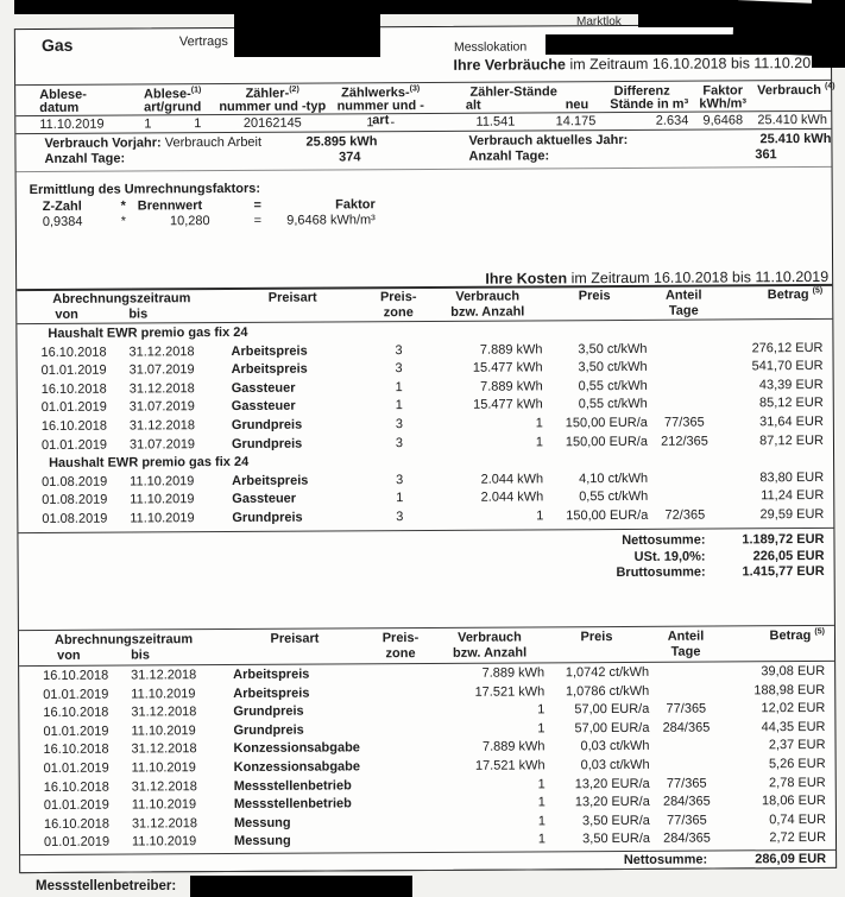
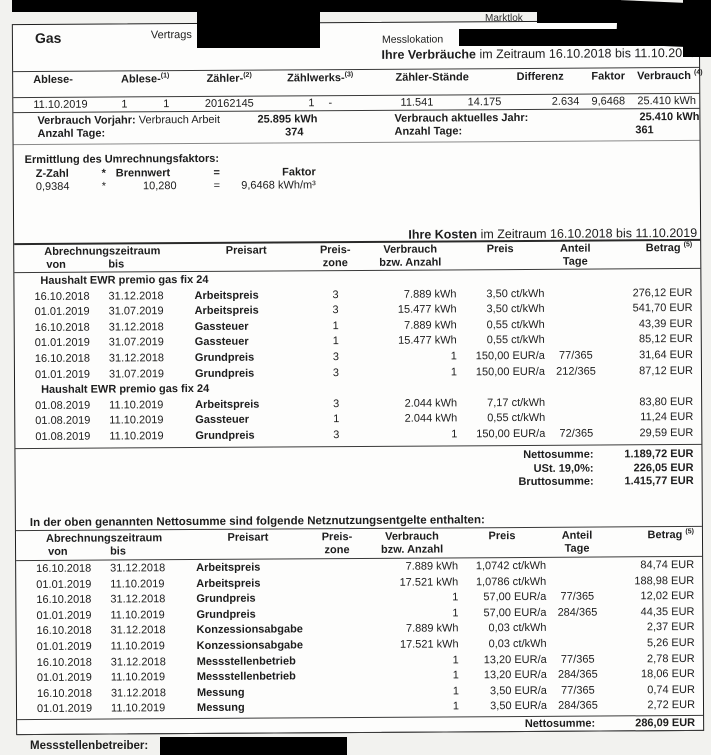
  Gas
  Vertrags
  Messlokation
  Ihre Verbräuche im Zeitraum 16.10.2018 bis 11.10.20
  Ablese-
  Ablese-
  Zähler-
  Zählwerks-
  Zähler-Stände
  Differenz
  Faktor
  Verbrauch
- datum
- art/grund
- nummer und -typ
- nummer und -art
- alt
- neu
- Stände in m³
- kWh/m³
  11.10.2019
  1
  1
  20162145
  1
  -
  11.541
  14.175
  2.634
  9,6468
  25.410 kWh
  Verbrauch Vorjahr: Verbrauch Arbeit
  25.895 kWh
  Anzahl Tage:
  374
  Verbrauch aktuelles Jahr:
  25.410 kWh
  Anzahl Tage:
  361
  Ermittlung des Umrechnungsfaktors:
  Z-Zahl
  *
  Brennwert
  =
  Faktor
  0,9384
  *
  10,280
  =
  9,6468 kWh/m³
  Ihre Kosten im Zeitraum 16.10.2018 bis 11.10.2019
  Abrechnungszeitraum
  Preisart
  Preis-
  Verbrauch
  Preis
  Anteil
  von
  bis
  zone
  bzw. Anzahl
  Tage
  Haushalt EWR premio gas fix 24
  16.10.2018
  31.12.2018
  Arbeitspreis
  3
  7.889 kWh
  3,50 ct/kWh
  276,12 EUR
  01.01.2019
  31.07.2019
  Arbeitspreis
  3
  15.477 kWh
  3,50 ct/kWh
  541,70 EUR
  16.10.2018
  31.12.2018
  Gassteuer
  1
  7.889 kWh
  0,55 ct/kWh
  43,39 EUR
  01.01.2019
  31.07.2019
  Gassteuer
  1
  15.477 kWh
  0,55 ct/kWh
  85,12 EUR
  16.10.2018
  31.12.2018
  Grundpreis
  3
  1
  150,00 EUR/a
  77/365
  31,64 EUR
  01.01.2019
  31.07.2019
  Grundpreis
  3
  1
  150,00 EUR/a
  212/365
  87,12 EUR
  Haushalt EWR premio gas fix 24
  01.08.2019
  11.10.2019
  Arbeitspreis
  3
  2.044 kWh
- 4,10 ct/kWh
+ 7,17 ct/kWh
  83,80 EUR
  01.08.2019
  11.10.2019
  Gassteuer
  1
  2.044 kWh
  0,55 ct/kWh
  11,24 EUR
  01.08.2019
  11.10.2019
  Grundpreis
  3
  1
  150,00 EUR/a
  72/365
  29,59 EUR
  Nettosumme:
  1.189,72 EUR
  USt. 19,0%:
  226,05 EUR
  Bruttosumme:
  1.415,77 EUR
+ In der oben genannten Nettosumme sind folgende Netznutzungsentgelte enthalten:
  Abrechnungszeitraum
  Preisart
  Preis-
  Verbrauch
  Preis
  Anteil
  von
  bis
  zone
  bzw. Anzahl
  Tage
  16.10.2018
  31.12.2018
  Arbeitspreis
  7.889 kWh
  1,0742 ct/kWh
- 39,08 EUR
+ 84,74 EUR
  01.01.2019
  11.10.2019
  Arbeitspreis
  17.521 kWh
  1,0786 ct/kWh
  188,98 EUR
  16.10.2018
  31.12.2018
  Grundpreis
  1
  57,00 EUR/a
  77/365
  12,02 EUR
  01.01.2019
  11.10.2019
  Grundpreis
  1
  57,00 EUR/a
  284/365
  44,35 EUR
  16.10.2018
  31.12.2018
  Konzessionsabgabe
  7.889 kWh
  0,03 ct/kWh
  2,37 EUR
  01.01.2019
  11.10.2019
  Konzessionsabgabe
  17.521 kWh
  0,03 ct/kWh
  5,26 EUR
  16.10.2018
  31.12.2018
  Messstellenbetrieb
  1
  13,20 EUR/a
  77/365
  2,78 EUR
  01.01.2019
  11.10.2019
  Messstellenbetrieb
  1
  13,20 EUR/a
  284/365
  18,06 EUR
  16.10.2018
  31.12.2018
  Messung
  1
  3,50 EUR/a
  77/365
  0,74 EUR
  01.01.2019
  11.10.2019
  Messung
  1
  3,50 EUR/a
  284/365
  2,72 EUR
  Nettosumme:
  286,09 EUR
  Marktlok
  Messstellenbetreiber:
